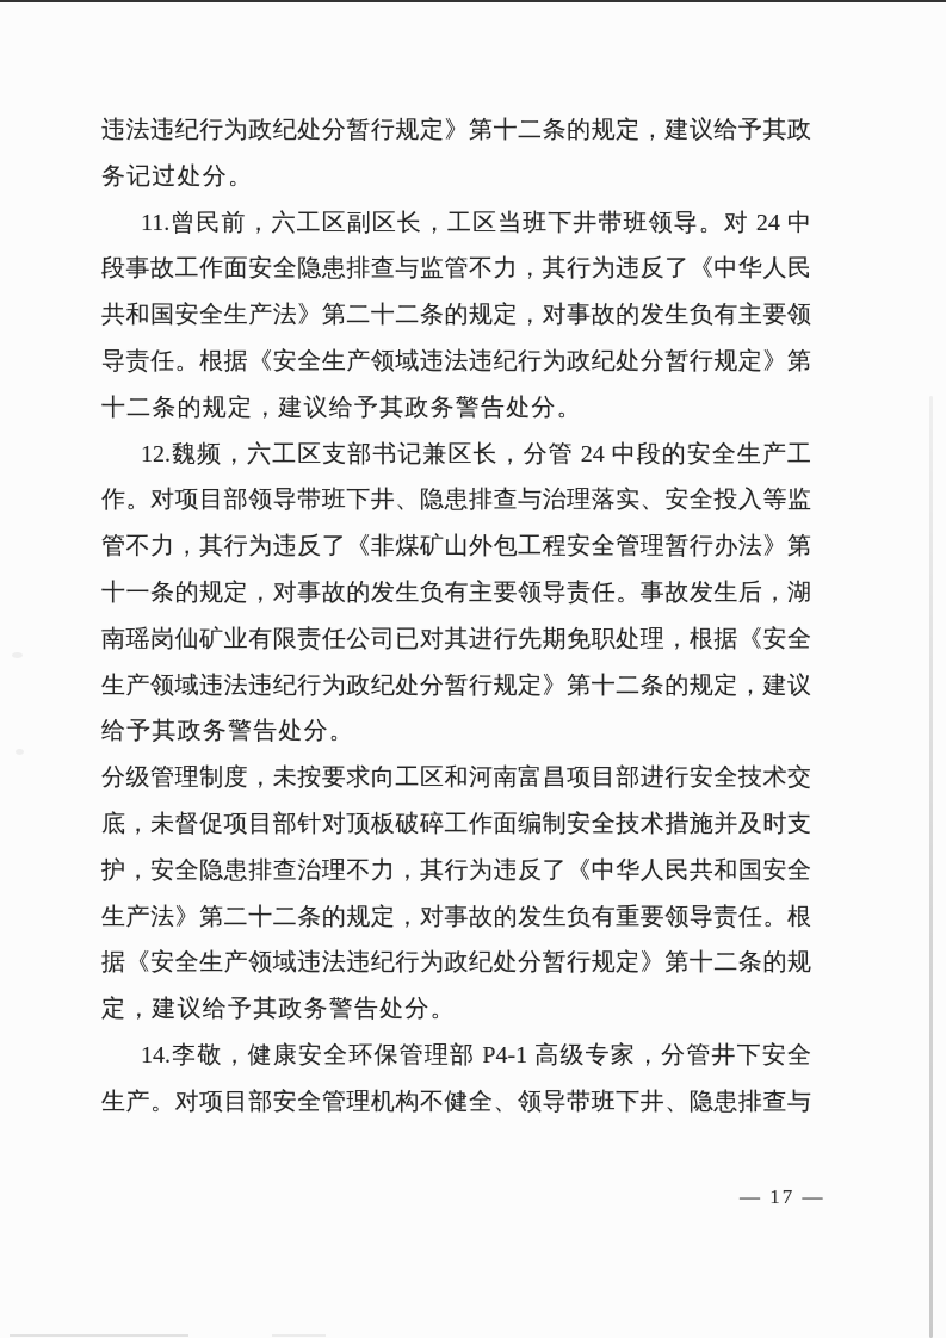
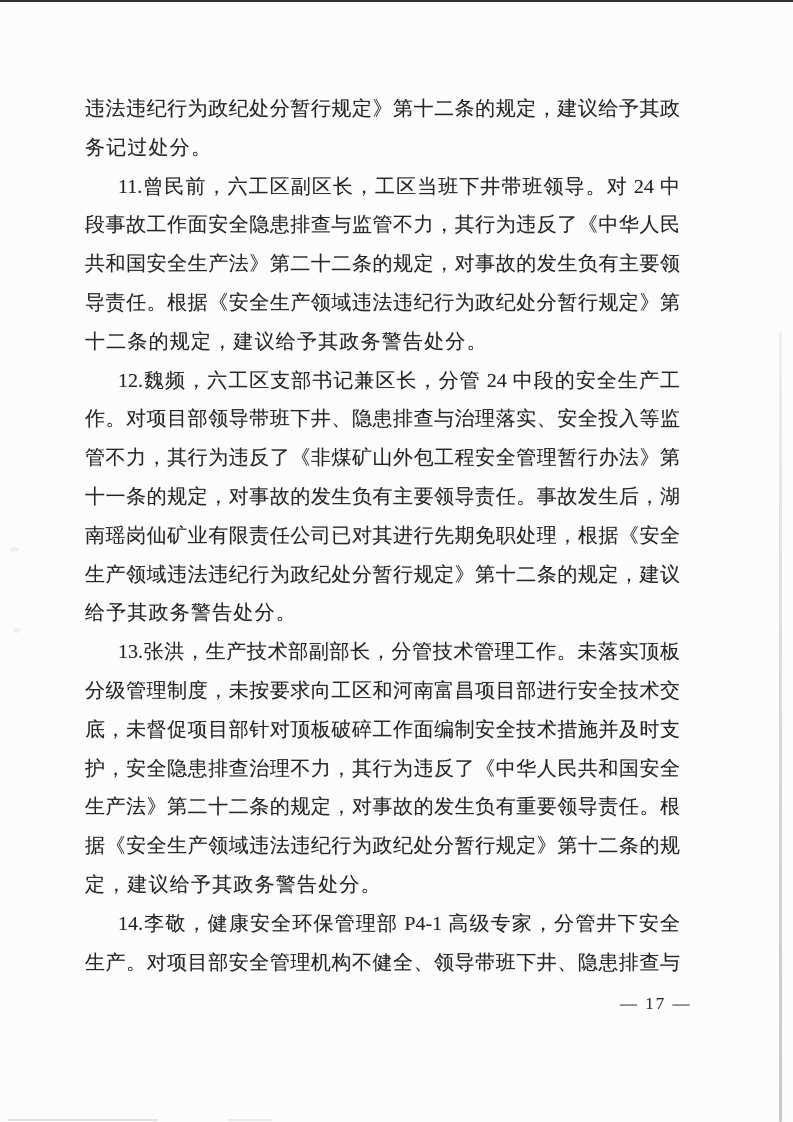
  违法违纪行为政纪处分暂行规定》第十二条的规定，建议给予其政
  务记过处分。
  11.曾民前，六工区副区长，工区当班下井带班领导。对 24 中
  段事故工作面安全隐患排查与监管不力，其行为违反了《中华人民
  共和国安全生产法》第二十二条的规定，对事故的发生负有主要领
  导责任。根据《安全生产领域违法违纪行为政纪处分暂行规定》第
  十二条的规定，建议给予其政务警告处分。
  12.魏频，六工区支部书记兼区长，分管 24 中段的安全生产工
  作。对项目部领导带班下井、隐患排查与治理落实、安全投入等监
  管不力，其行为违反了《非煤矿山外包工程安全管理暂行办法》第
  十一条的规定，对事故的发生负有主要领导责任。事故发生后，湖
  南瑶岗仙矿业有限责任公司已对其进行先期免职处理，根据《安全
  生产领域违法违纪行为政纪处分暂行规定》第十二条的规定，建议
  给予其政务警告处分。
+ 13.张洪，生产技术部副部长，分管技术管理工作。未落实顶板
  分级管理制度，未按要求向工区和河南富昌项目部进行安全技术交
  底，未督促项目部针对顶板破碎工作面编制安全技术措施并及时支
  护，安全隐患排查治理不力，其行为违反了《中华人民共和国安全
  生产法》第二十二条的规定，对事故的发生负有重要领导责任。根
  据《安全生产领域违法违纪行为政纪处分暂行规定》第十二条的规
  定，建议给予其政务警告处分。
  14.李敬，健康安全环保管理部 P4-1 高级专家，分管井下安全
  生产。对项目部安全管理机构不健全、领导带班下井、隐患排查与
  — 17 —
